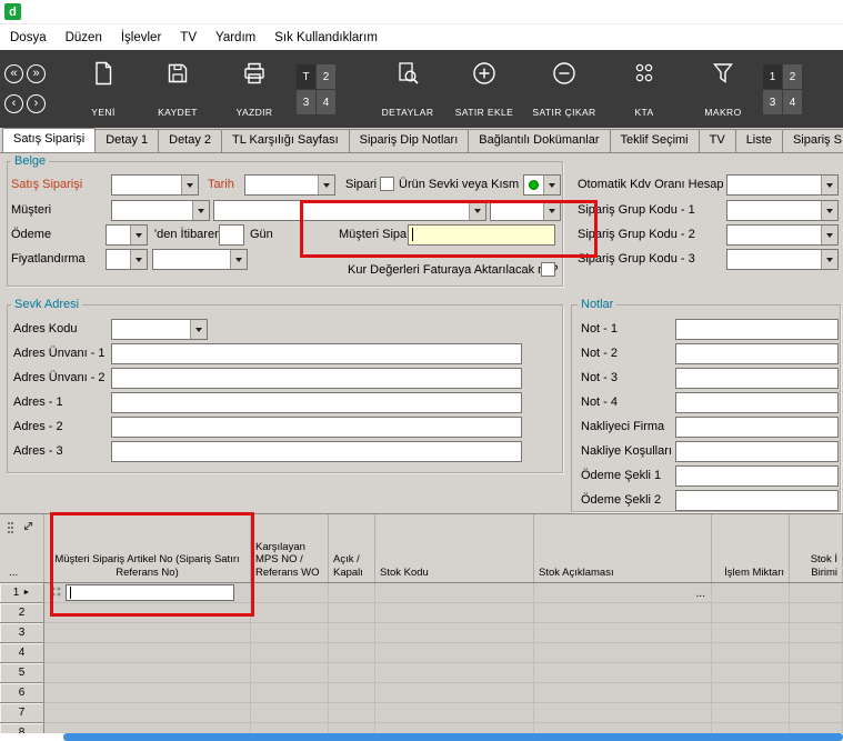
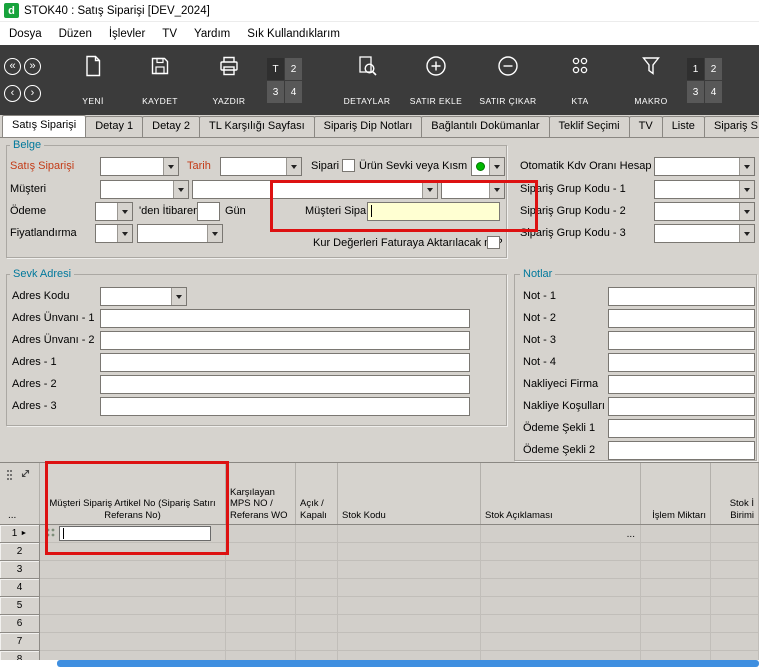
  d
+ STOK40 : Satış Siparişi [DEV_2024]
  Dosya
  Düzen
  İşlevler
  TV
  Yardım
  Sık Kullandıklarım
  «
  »
  ‹
  ›
  YENİ
  KAYDET
  YAZDIR
  T
  2
  3
  4
  DETAYLAR
  SATIR EKLE
  SATIR ÇIKAR
  KTA
  MAKRO
  1
  2
  3
  4
  Satış Siparişi
  Detay 1
  Detay 2
  TL Karşılığı Sayfası
  Sipariş Dip Notları
  Bağlantılı Dokümanlar
  Teklif Seçimi
  TV
  Liste
  Sipariş S
  Belge
  Satış Siparişi
  Tarih
  Sipari
  Ürün Sevki veya Kısm
  Müşteri
  Ödeme
  'den İtibare
  Gün
  Müşteri Sipa
  Fiyatlandırma
  Kur Değerleri Faturaya Aktarılacak
  Otomatik Kdv Oranı Hesap
  Sipariş Grup Kodu - 1
  Sipariş Grup Kodu - 2
  Sipariş Grup Kodu - 3
  Sevk Adresi
  Adres Kodu
  Adres Ünvanı - 1
  Adres Ünvanı - 2
  Adres - 1
  Adres - 2
  Adres - 3
  Notlar
  Not - 1
  Not - 2
  Not - 3
  Not - 4
  Nakliyeci Firma
  Nakliye Koşulları
  Ödeme Şekli 1
  Ödeme Şekli 2
  ...
  Müşteri Sipariş Artikel No (Sipariş Satırı Referans No)
  Karşılayan MPS NO / Referans WO
  Açık / Kapalı
  Stok Kodu
  Stok Açıklaması
  İşlem Miktarı
  Stok İ Birimi
  1
  ...
  2
  3
  4
  5
  6
  7
